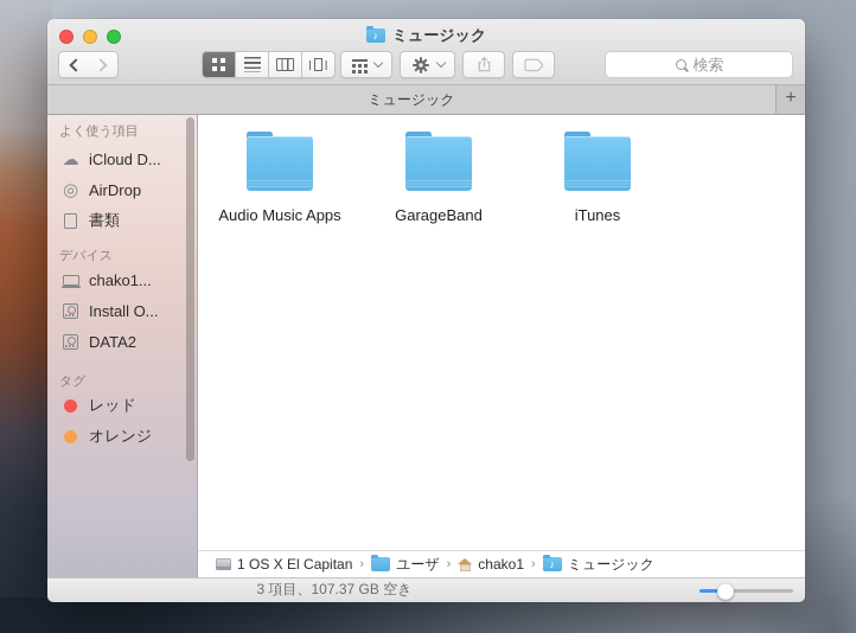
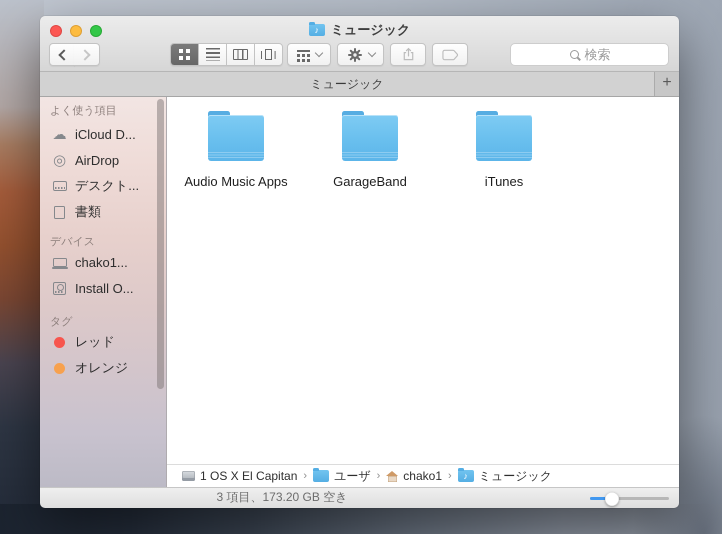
  ミュージック
  検索
  ミュージック
  +
  よく使う項目
  iCloud D...
  AirDrop
+ デスクト...
  書類
  デバイス
  chako1...
  Install O...
- DATA2
  タグ
  レッド
  オレンジ
  Audio Music Apps
  GarageBand
  iTunes
  1 OS X El Capitan
  ›
  ユーザ
  ›
  chako1
  ›
  ミュージック
- 3 項目、107.37 GB 空き
+ 3 項目、173.20 GB 空き
